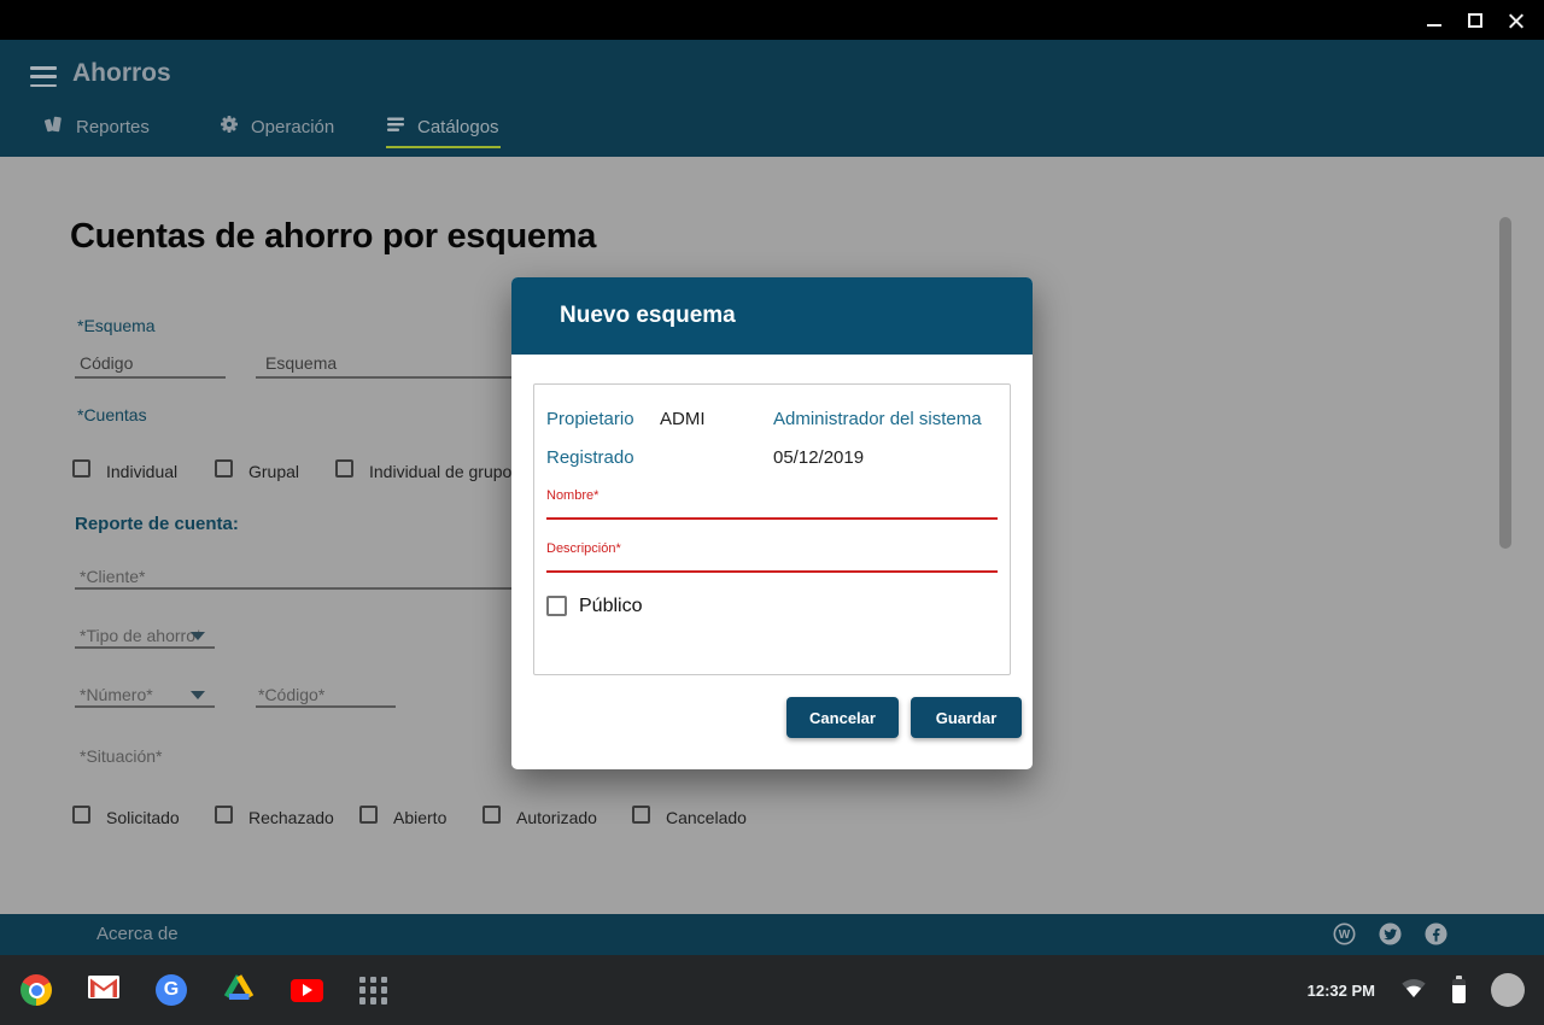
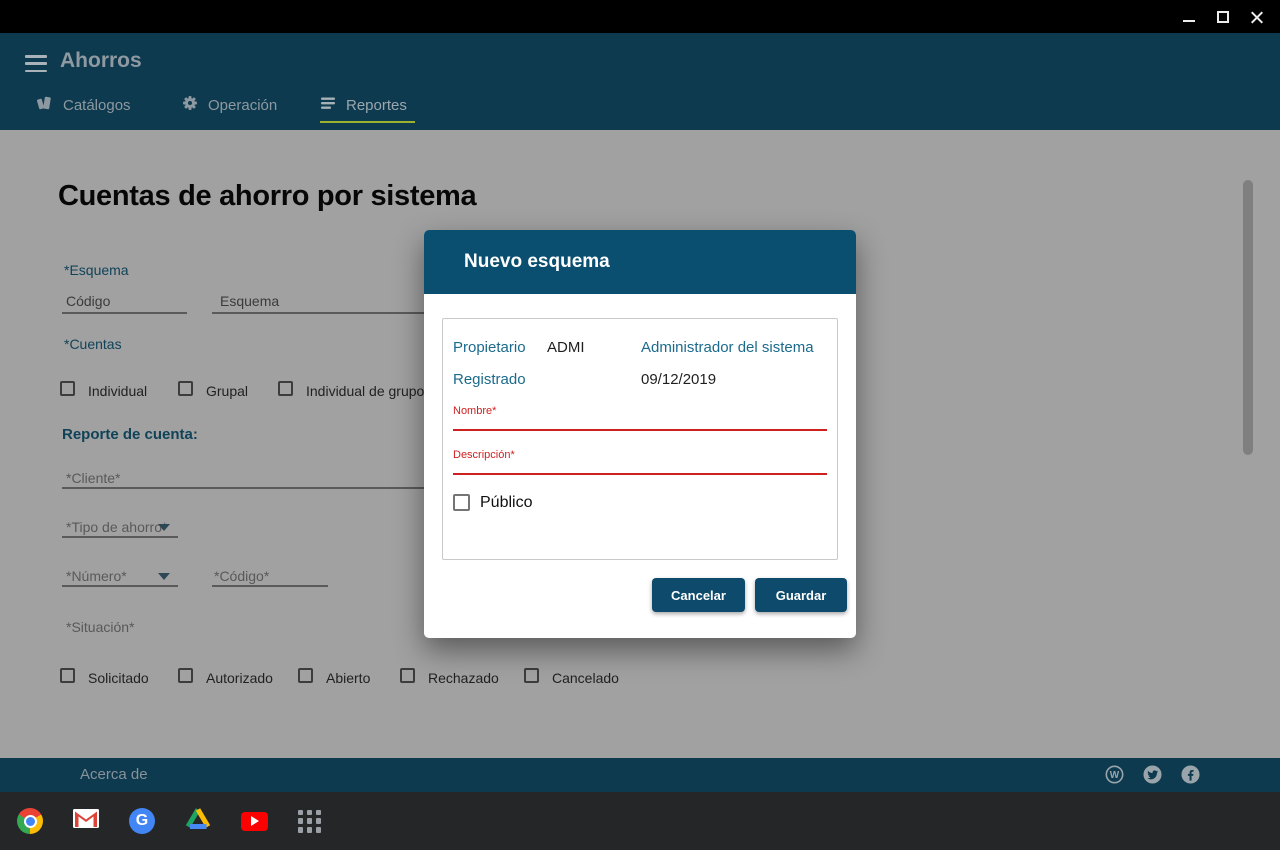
  Ahorros
- Reportes
+ Catálogos
  Operación
- Catálogos
+ Reportes
- Cuentas de ahorro por esquema
+ Cuentas de ahorro por sistema
  *Esquema
  Código
  Esquema
  *Cuentas
  Individual
  Grupal
  Individual de grupo
  Reporte de cuenta:
  *Cliente*
  *Tipo de ahorro*
  *Número*
  *Código*
  *Situación*
  Solicitado
- Rechazado
+ Autorizado
  Abierto
- Autorizado
+ Rechazado
  Cancelado
  Nuevo esquema
  Propietario
  ADMI
  Administrador del sistema
  Registrado
- 05/12/2019
+ 09/12/2019
  Nombre*
  Descripción*
  Público
  Cancelar
  Guardar
  Acerca de
  W
  G
- 12:32 PM
